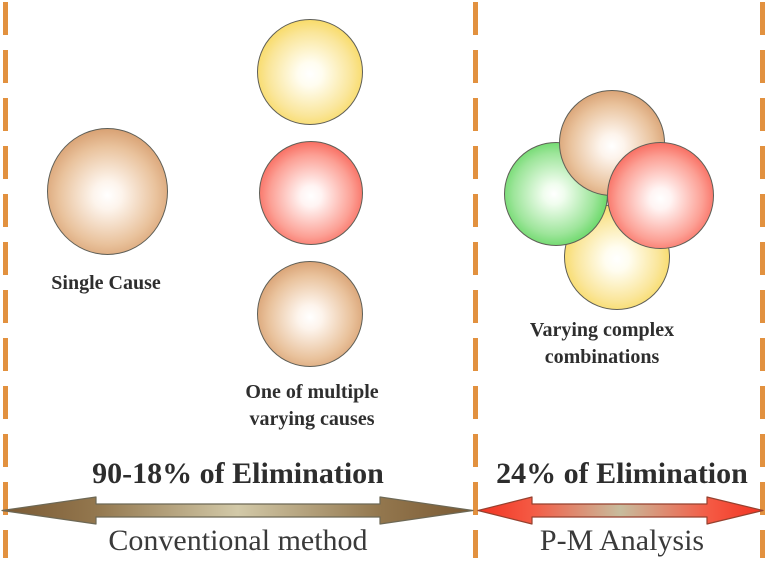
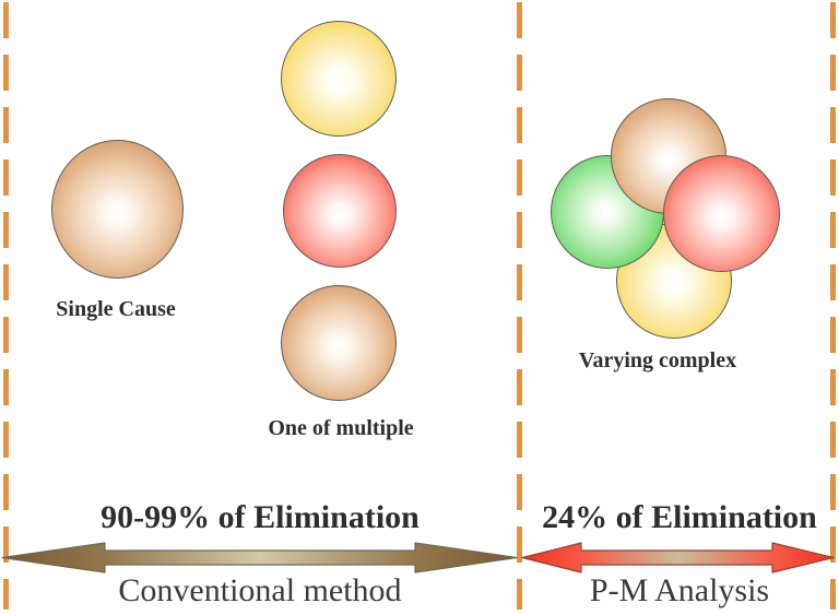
  Single Cause
  One of multiple
- varying causes
  Varying complex
- combinations
- 90-18% of Elimination
+ 90-99% of Elimination
  Conventional method
  24% of Elimination
  P-M Analysis
